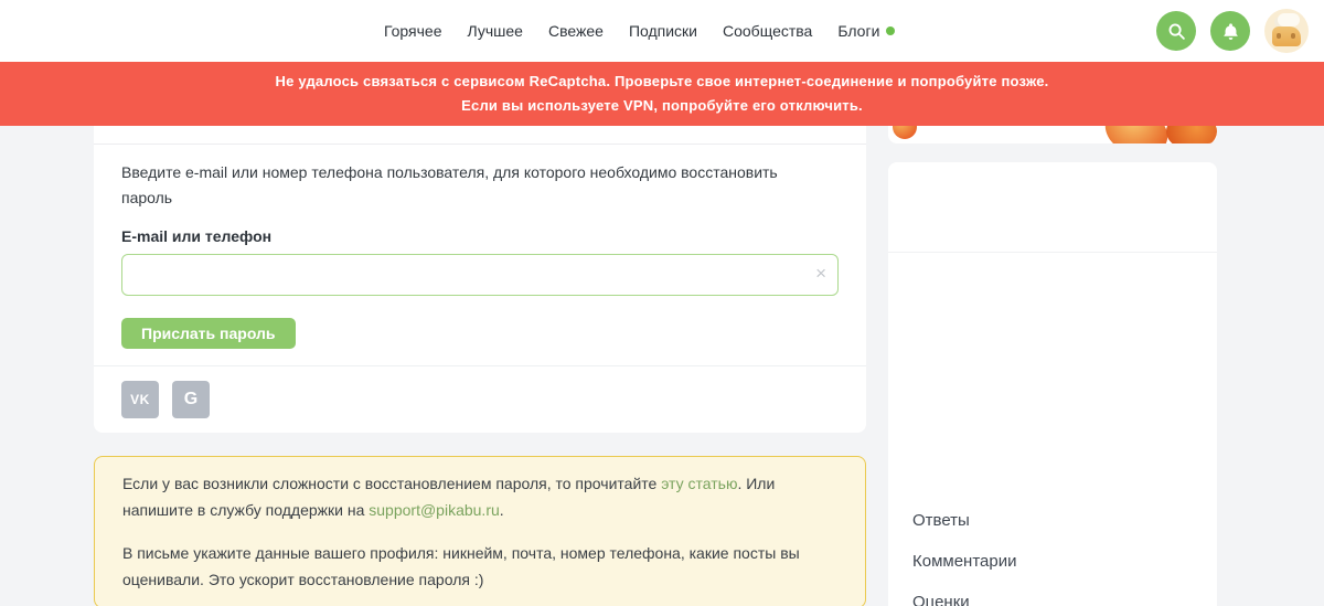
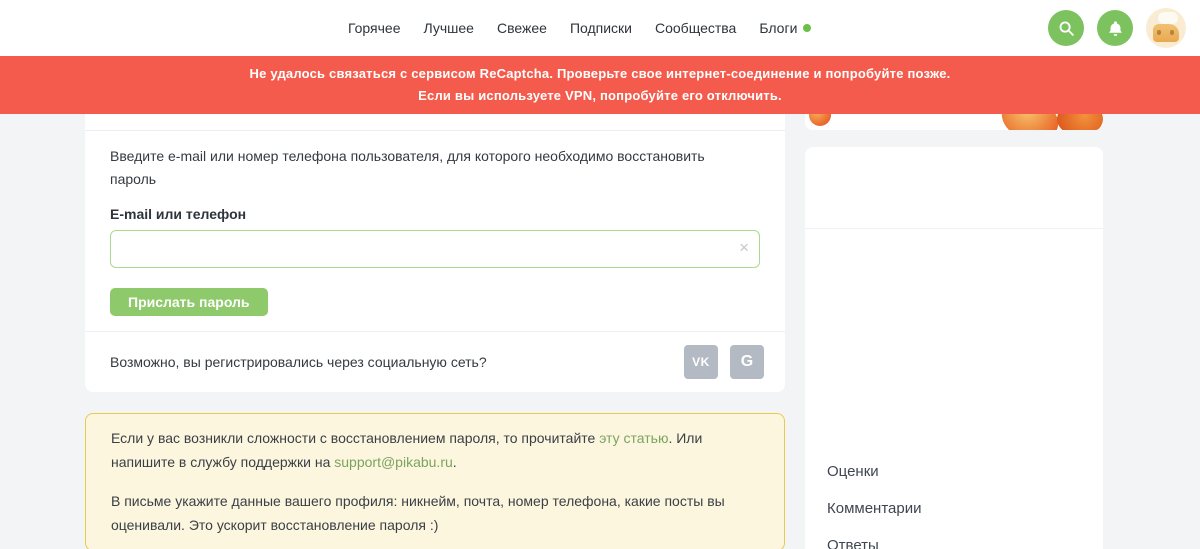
  Горячее
  Лучшее
  Свежее
  Подписки
  Сообщества
  Блоги
  Не удалось связаться с сервисом ReCaptcha. Проверьте свое интернет-соединение и попробуйте позже.
  Если вы используете VPN, попробуйте его отключить.
  Введите e-mail или номер телефона пользователя, для которого необходимо восстановить пароль
  E-mail или телефон
  ×
  Прислать пароль
+ Возможно, вы регистрировались через социальную сеть?
  VK
  G
  Если у вас возникли сложности с восстановлением пароля, то прочитайте эту статью. Или напишите в службу поддержки на support@pikabu.ru.
  В письме укажите данные вашего профиля: никнейм, почта, номер телефона, какие посты вы оценивали. Это ускорит восстановление пароля :)
- Ответы
+ Оценки
  Комментарии
- Оценки
+ Ответы
